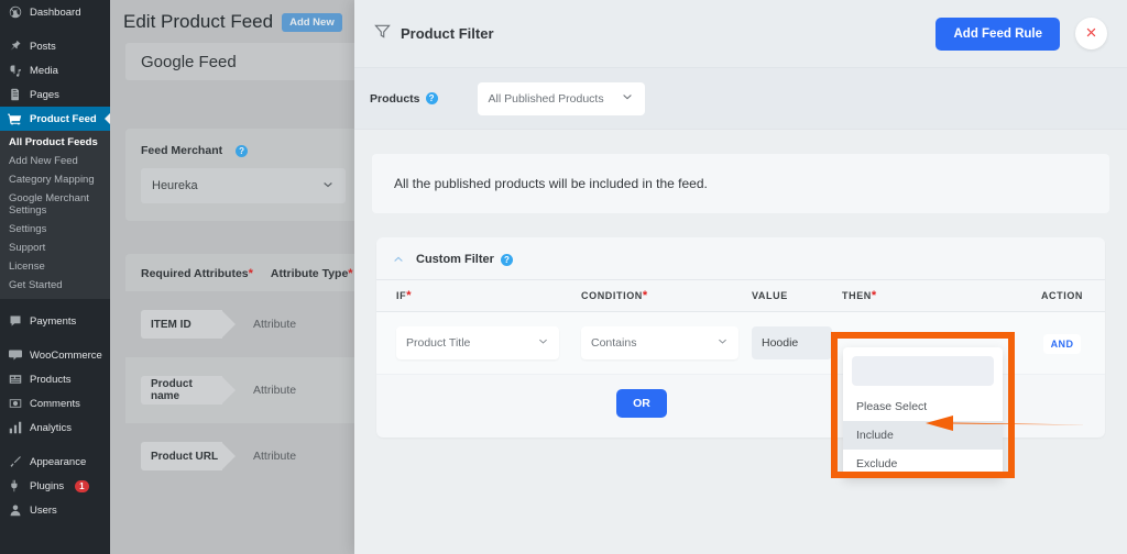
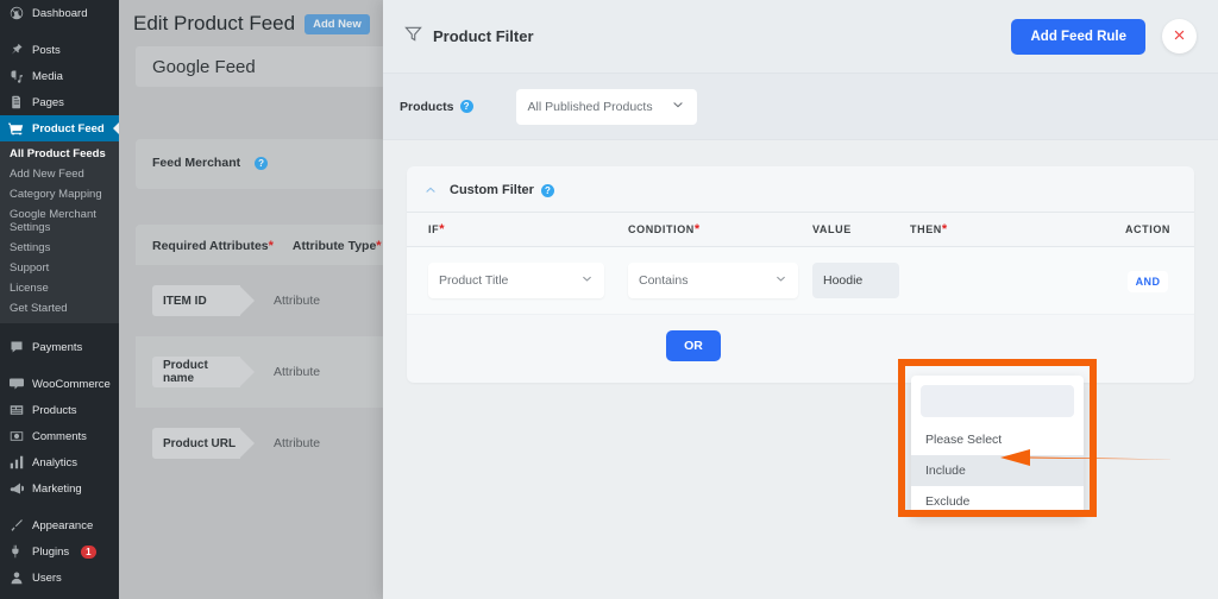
  Dashboard
  Posts
  Media
  Pages
  Product Feed
  All Product Feeds
  Add New Feed
  Category Mapping
  Google Merchant Settings
  Settings
  Support
  License
  Get Started
  Payments
  WooCommerce
  Products
  Comments
  Analytics
+ Marketing
  Appearance
  Plugins
  1
  Users
  Edit Product Feed
  Add New
  Google Feed
  Feed Merchant
  ?
- Heureka
  Required Attributes*
  Attribute Type*
  ITEM ID
  Attribute
  Product name
  Attribute
  Product URL
  Attribute
  Product Filter
  Add Feed Rule
  Products
  ?
  All Published Products
- All the published products will be included in the feed.
  Custom Filter
  ?
  IF*
  CONDITION*
  VALUE
  THEN*
  ACTION
  Product Title
  Contains
  Hoodie
  AND
  OR
  Please Select
  Include
  Exclude
